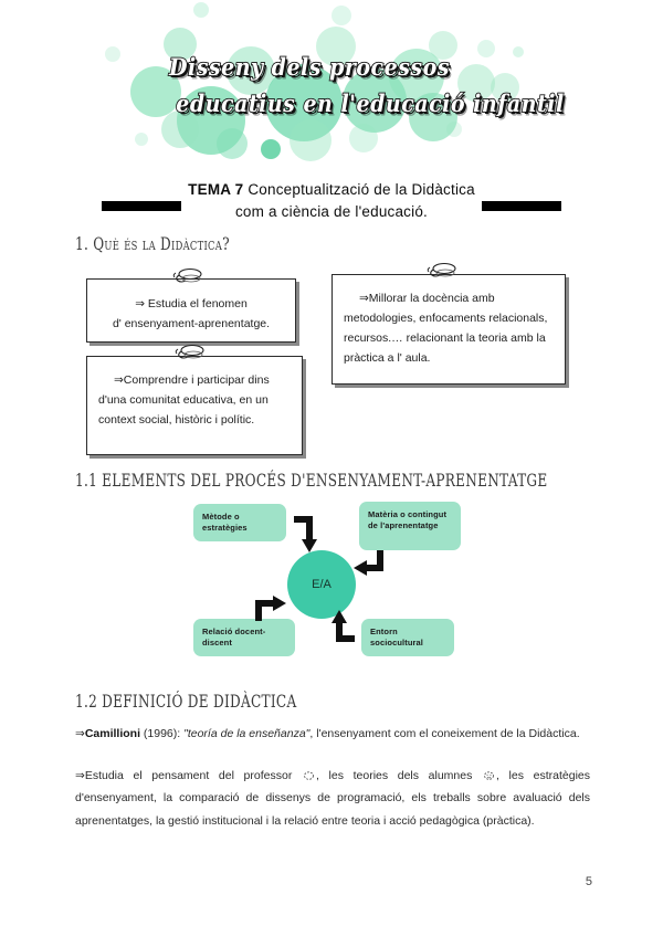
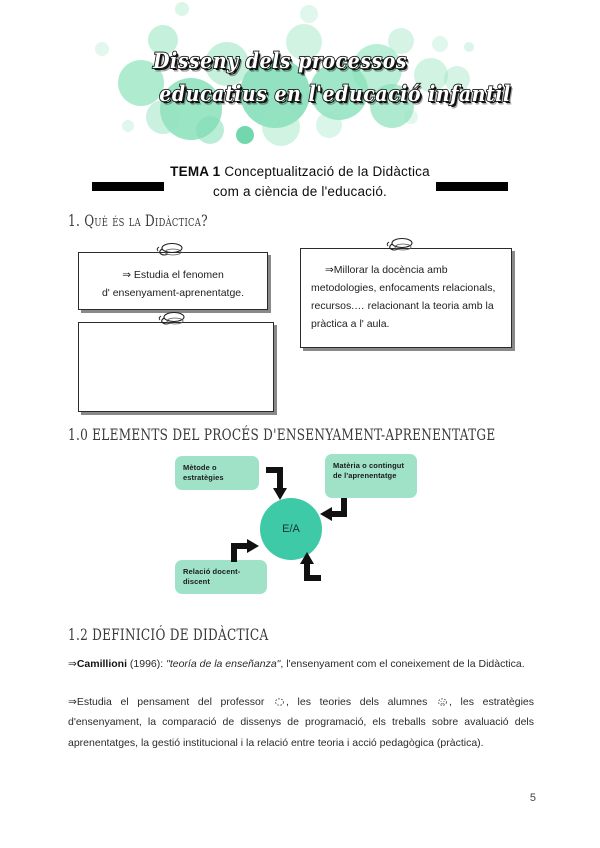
  Disseny dels processos
  educatius en l'educació infantil
- TEMA 7 Conceptualització de la Didàctica
+ TEMA 1 Conceptualització de la Didàctica
  com a ciència de l'educació.
  1. Què és la Didàctica?
  ⇒ Estudia el fenomen
  d' ensenyament-aprenentatge.
  ⇒Millorar la docència amb metodologies, enfocaments relacionals, recursos.… relacionant la teoria amb la pràctica a l' aula.
- ⇒Comprendre i participar dins d'una comunitat educativa, en un context social, històric i polític.
- 1.1 ELEMENTS DEL PROCÉS D'ENSENYAMENT-APRENENTATGE
+ 1.0 ELEMENTS DEL PROCÉS D'ENSENYAMENT-APRENENTATGE
  Mètode o estratègies
  Matèria o contingut de l'aprenentatge
  Relació docent-discent
- Entorn sociocultural
  E/A
  1.2 DEFINICIÓ DE DIDÀCTICA
  ⇒Camillioni (1996): "teoría de la enseñanza", l'ensenyament com el coneixement de la Didàctica.
  ⇒Estudia el pensament del professor , les teories dels alumnes , les estratègies d'ensenyament, la comparació de dissenys de programació, els treballs sobre avaluació dels aprenentatges, la gestió institucional i la relació entre teoria i acció pedagògica (pràctica).
  5
